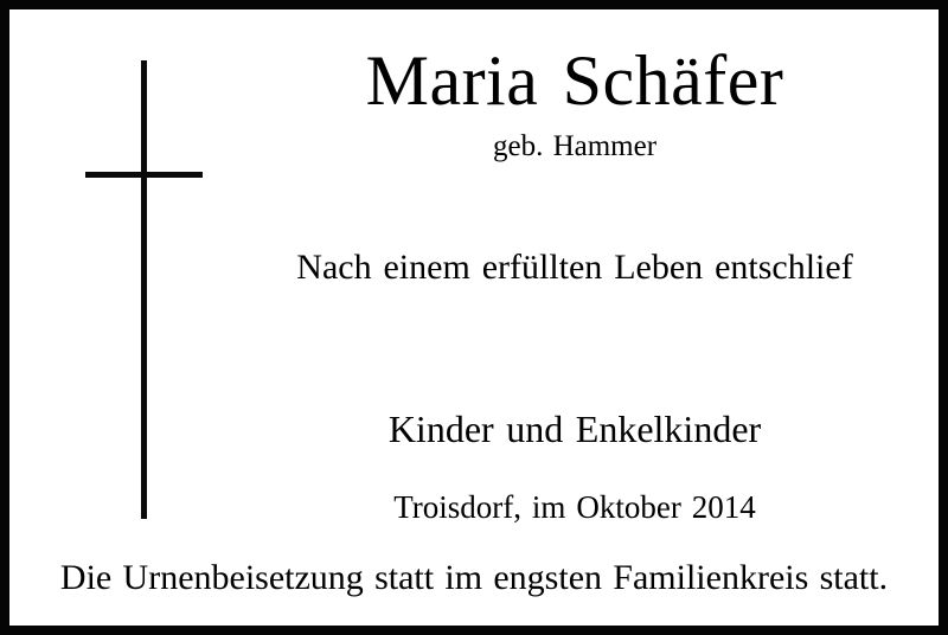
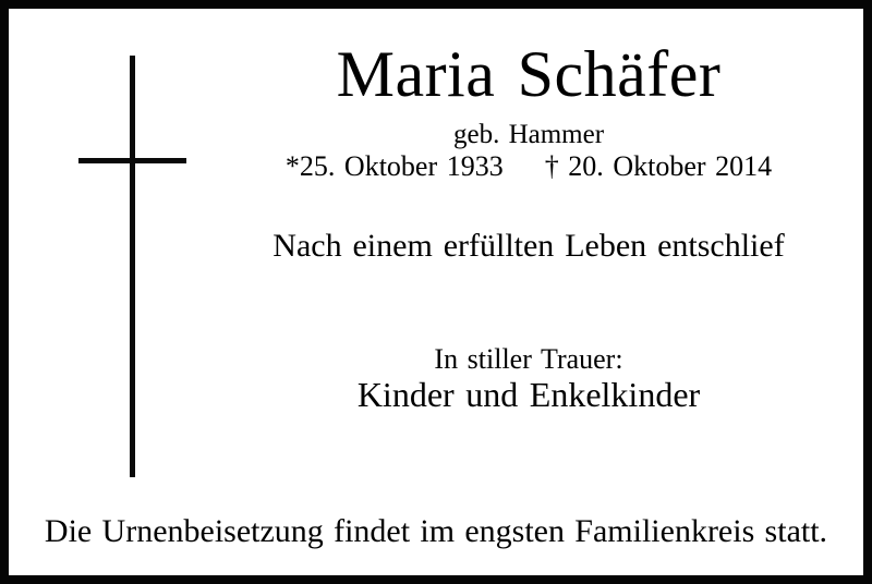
  Maria Schäfer
  geb. Hammer
+ *25. Oktober 1933 † 20. Oktober 2014
  Nach einem erfüllten Leben entschlief
+ In stiller Trauer:
  Kinder und Enkelkinder
- Troisdorf, im Oktober 2014
- Die Urnenbeisetzung statt im engsten Familienkreis statt.
+ Die Urnenbeisetzung findet im engsten Familienkreis statt.
